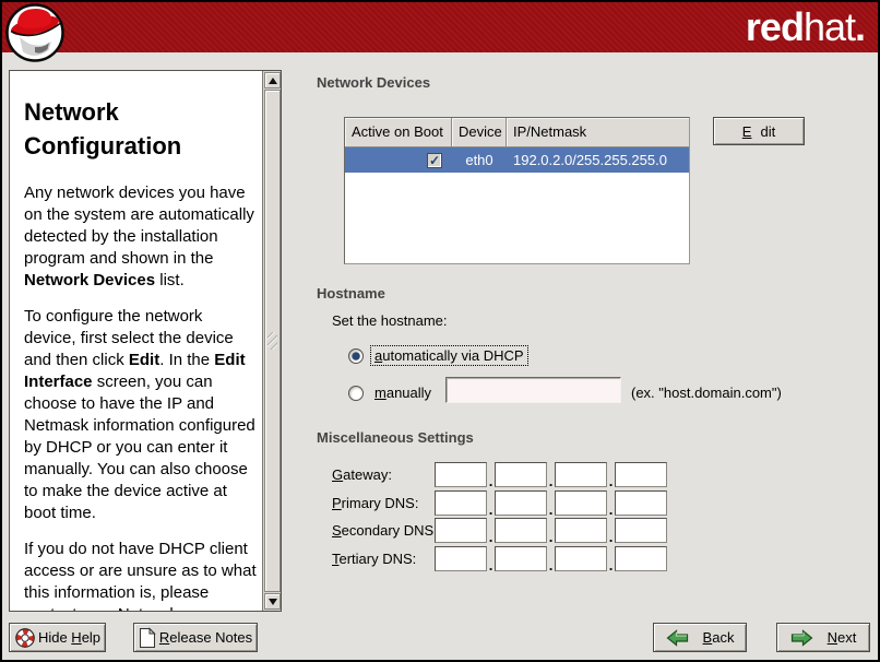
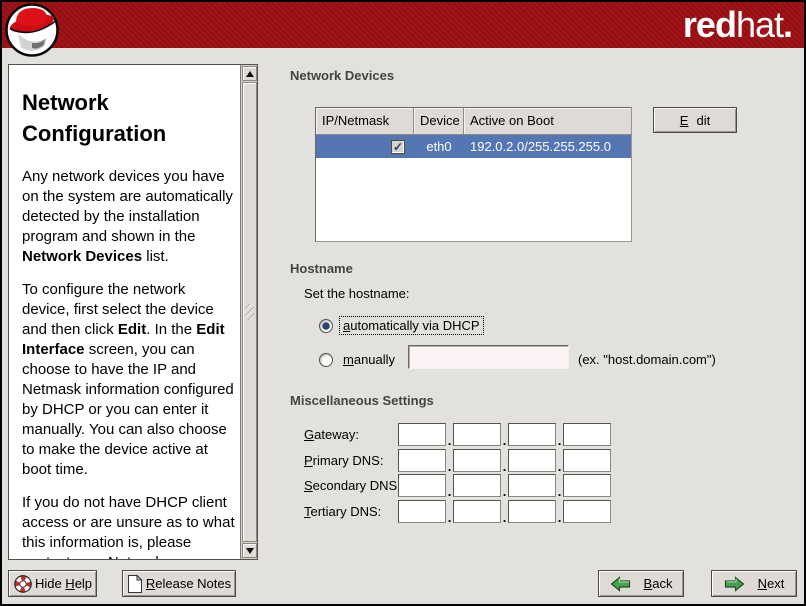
  redhat.
  Network Configuration
  Any network devices you have on the system are automatically detected by the installation program and shown in the Network Devices list.
  To configure the network device, first select the device and then click Edit. In the Edit Interface screen, you can choose to have the IP and Netmask information configured by DHCP or you can enter it manually. You can also choose to make the device active at boot time.
  Network Devices
- Active on Boot
+ IP/Netmask
  Device
- IP/Netmask
+ Active on Boot
  ✓
  eth0
  192.0.2.0/255.255.255.0
  E
  dit
  Hostname
  Set the hostname:
  automatically via DHCP
  manually
  (ex. "host.domain.com")
  Miscellaneous Settings
  Gateway:
  .
  .
  .
  Primary DNS:
  .
  .
  .
  Secondary DNS
  .
  .
  .
  Tertiary DNS:
  .
  .
  .
  Hide Help
  Release Notes
  Back
  Next
